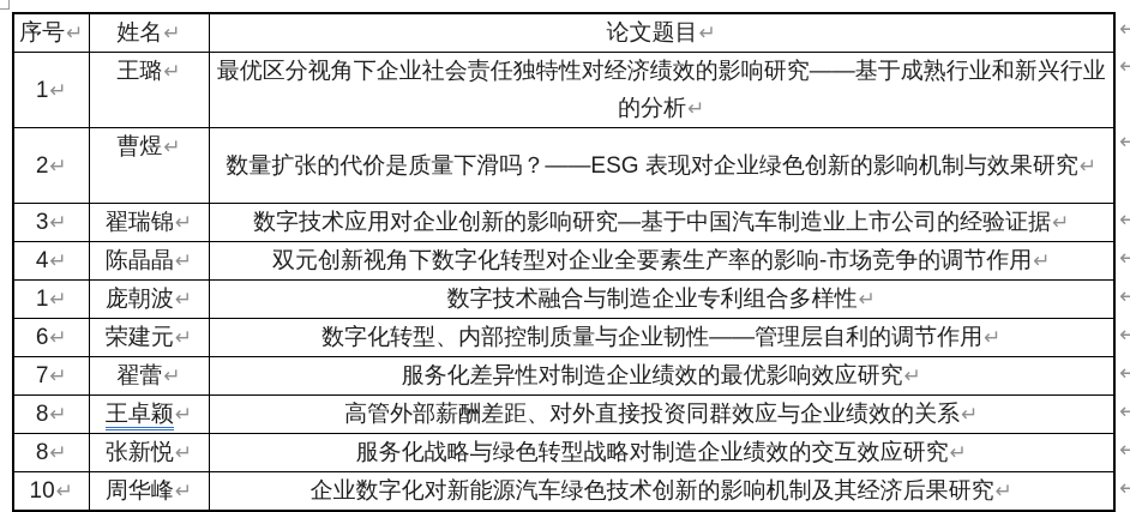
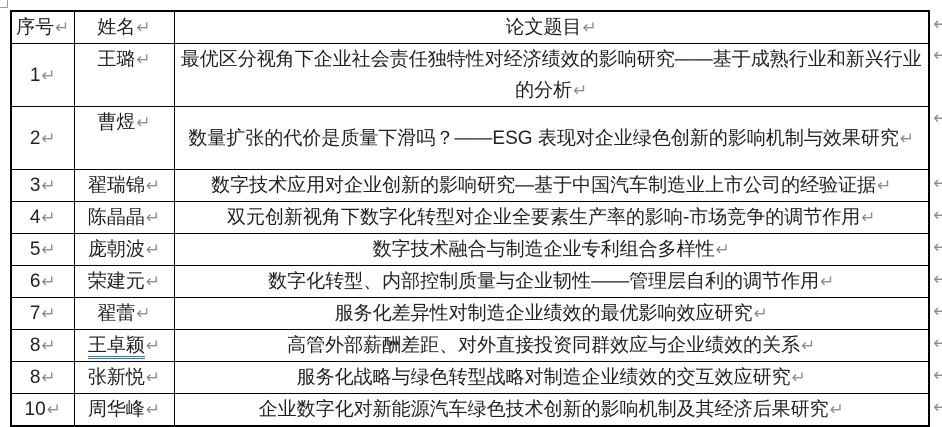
  序号↵	姓名↵	论文题目↵
  1↵	王璐↵	最优区分视角下企业社会责任独特性对经济绩效的影响研究——基于成熟行业和新兴行业的分析↵
  2↵	曹煜↵	数量扩张的代价是质量下滑吗？——ESG 表现对企业绿色创新的影响机制与效果研究↵
  3↵	翟瑞锦↵	数字技术应用对企业创新的影响研究—基于中国汽车制造业上市公司的经验证据↵
  4↵	陈晶晶↵	双元创新视角下数字化转型对企业全要素生产率的影响-市场竞争的调节作用↵
- 1↵	庞朝波↵	数字技术融合与制造企业专利组合多样性↵
+ 5↵	庞朝波↵	数字技术融合与制造企业专利组合多样性↵
  6↵	荣建元↵	数字化转型、内部控制质量与企业韧性——管理层自利的调节作用↵
  7↵	翟蕾↵	服务化差异性对制造企业绩效的最优影响效应研究↵
  8↵	王卓颖↵	高管外部薪酬差距、对外直接投资同群效应与企业绩效的关系↵
  8↵	张新悦↵	服务化战略与绿色转型战略对制造企业绩效的交互效应研究↵
  10↵	周华峰↵	企业数字化对新能源汽车绿色技术创新的影响机制及其经济后果研究↵
  ↵
  ↵
  ↵
  ↵
  ↵
  ↵
  ↵
  ↵
  ↵
  ↵
  ↵
